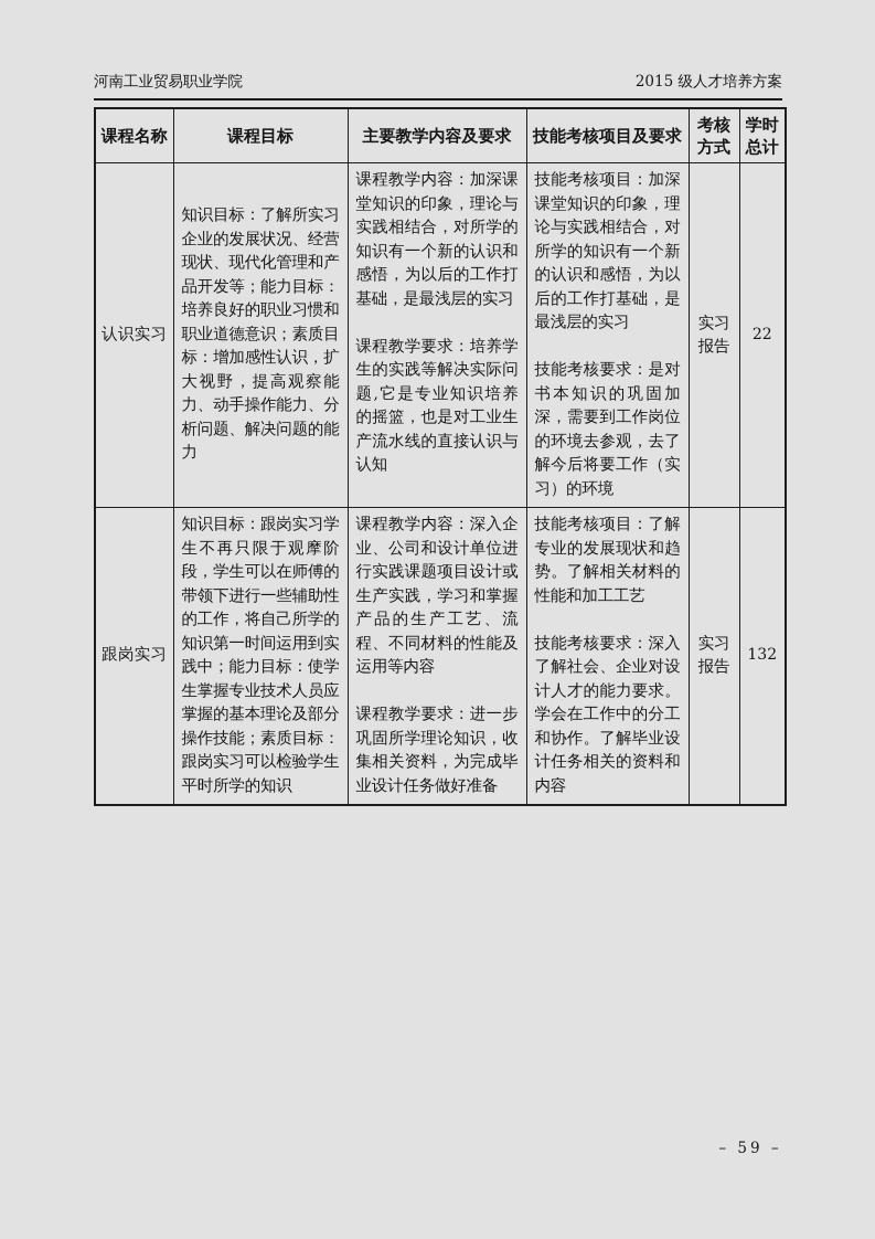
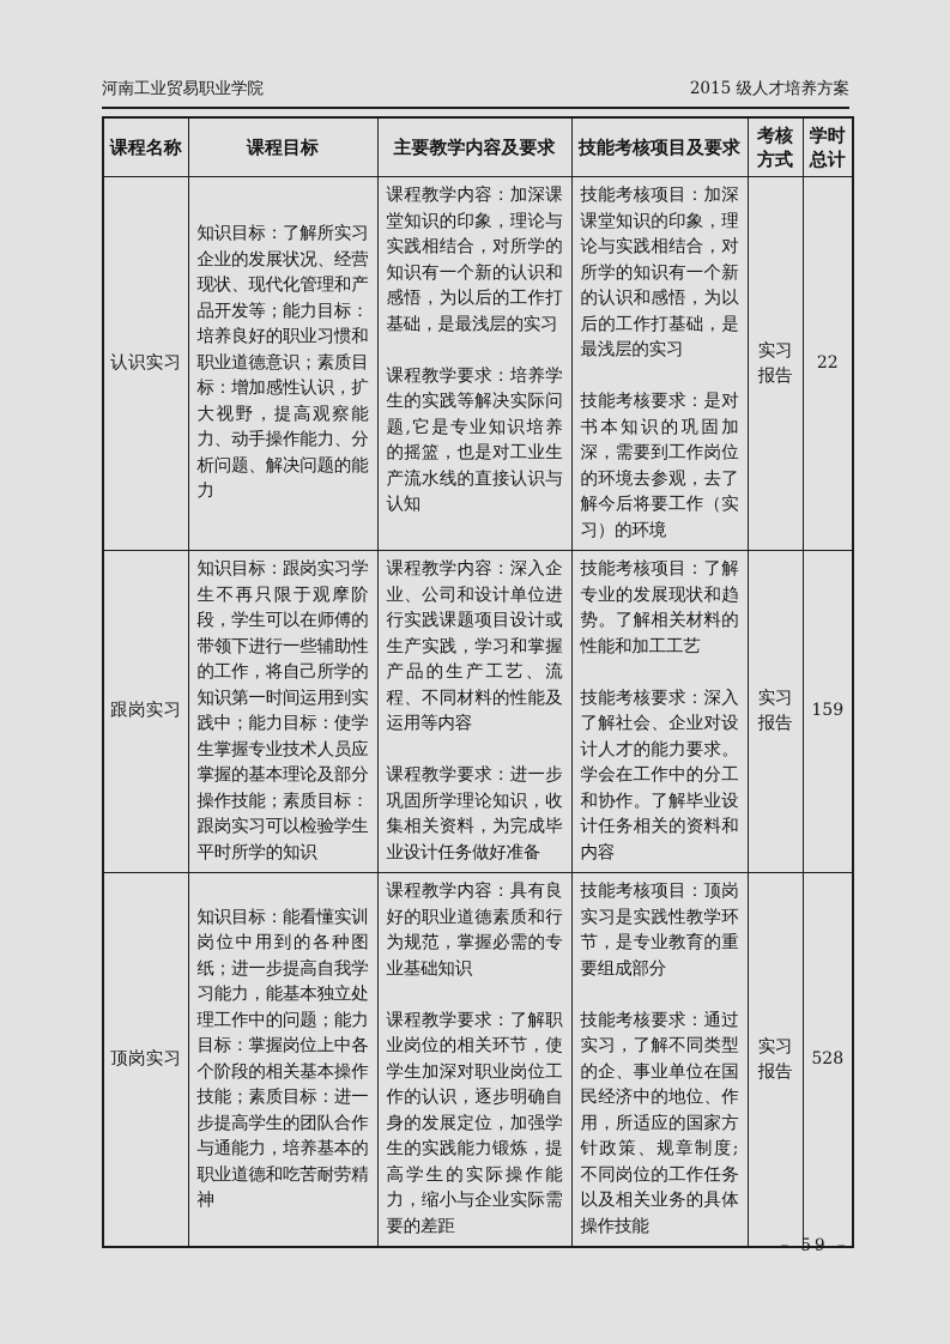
  河南工业贸易职业学院
  2015 级人才培养方案
  课程名称	课程目标	主要教学内容及要求	技能考核项目及要求	考核方式	学时总计
  认识实习	知识目标：了解所实习企业的发展状况、经营现状、现代化管理和产品开发等；能力目标：培养良好的职业习惯和职业道德意识；素质目标：增加感性认识，扩大视野，提高观察能力、动手操作能力、分析问题、解决问题的能力	课程教学内容：加深课堂知识的印象，理论与实践相结合，对所学的知识有一个新的认识和感悟，为以后的工作打基础，是最浅层的实习 课程教学要求：培养学生的实践等解决实际问题,它是专业知识培养的摇篮，也是对工业生产流水线的直接认识与认知	技能考核项目：加深课堂知识的印象，理论与实践相结合，对所学的知识有一个新的认识和感悟，为以后的工作打基础，是最浅层的实习 技能考核要求：是对书本知识的巩固加深，需要到工作岗位的环境去参观，去了解今后将要工作（实习）的环境	实习 报告	22
- 跟岗实习	知识目标：跟岗实习学生不再只限于观摩阶段，学生可以在师傅的带领下进行一些辅助性的工作，将自己所学的知识第一时间运用到实践中；能力目标：使学生掌握专业技术人员应掌握的基本理论及部分操作技能；素质目标：跟岗实习可以检验学生平时所学的知识	课程教学内容：深入企业、公司和设计单位进行实践课题项目设计或生产实践，学习和掌握产品的生产工艺、流程、不同材料的性能及运用等内容 课程教学要求：进一步巩固所学理论知识，收集相关资料，为完成毕业设计任务做好准备	技能考核项目：了解专业的发展现状和趋势。了解相关材料的性能和加工工艺 技能考核要求：深入了解社会、企业对设计人才的能力要求。学会在工作中的分工和协作。了解毕业设计任务相关的资料和内容	实习 报告	132
+ 跟岗实习	知识目标：跟岗实习学生不再只限于观摩阶段，学生可以在师傅的带领下进行一些辅助性的工作，将自己所学的知识第一时间运用到实践中；能力目标：使学生掌握专业技术人员应掌握的基本理论及部分操作技能；素质目标：跟岗实习可以检验学生平时所学的知识	课程教学内容：深入企业、公司和设计单位进行实践课题项目设计或生产实践，学习和掌握产品的生产工艺、流程、不同材料的性能及运用等内容 课程教学要求：进一步巩固所学理论知识，收集相关资料，为完成毕业设计任务做好准备	技能考核项目：了解专业的发展现状和趋势。了解相关材料的性能和加工工艺 技能考核要求：深入了解社会、企业对设计人才的能力要求。学会在工作中的分工和协作。了解毕业设计任务相关的资料和内容	实习 报告	159
+ 顶岗实习	知识目标：能看懂实训岗位中用到的各种图纸；进一步提高自我学习能力，能基本独立处理工作中的问题；能力目标：掌握岗位上中各个阶段的相关基本操作技能；素质目标：进一步提高学生的团队合作与通能力，培养基本的职业道德和吃苦耐劳精神	课程教学内容：具有良好的职业道德素质和行为规范，掌握必需的专业基础知识 课程教学要求：了解职业岗位的相关环节，使学生加深对职业岗位工作的认识，逐步明确自身的发展定位，加强学生的实践能力锻炼，提高学生的实际操作能力，缩小与企业实际需要的差距	技能考核项目：顶岗实习是实践性教学环节，是专业教育的重要组成部分 技能考核要求：通过实习，了解不同类型的企、事业单位在国民经济中的地位、作用，所适应的国家方针政策、规章制度;不同岗位的工作任务以及相关业务的具体操作技能	实习 报告	528
  – 59 –
